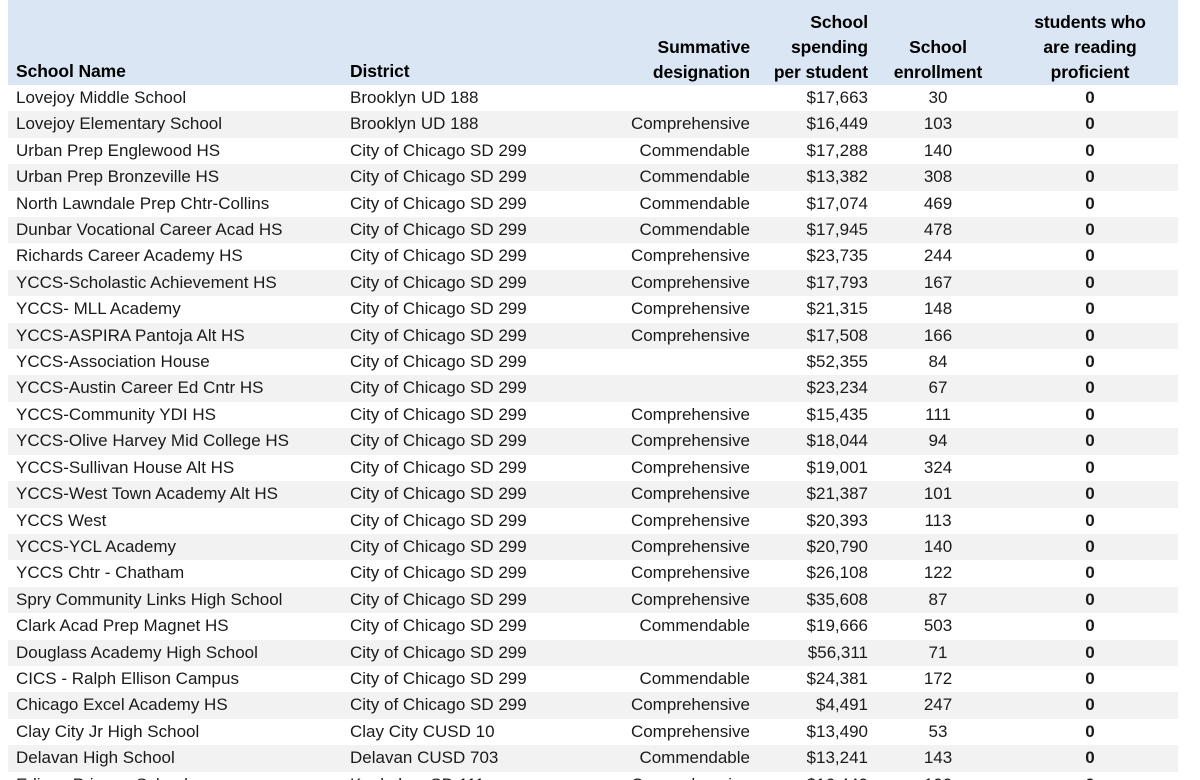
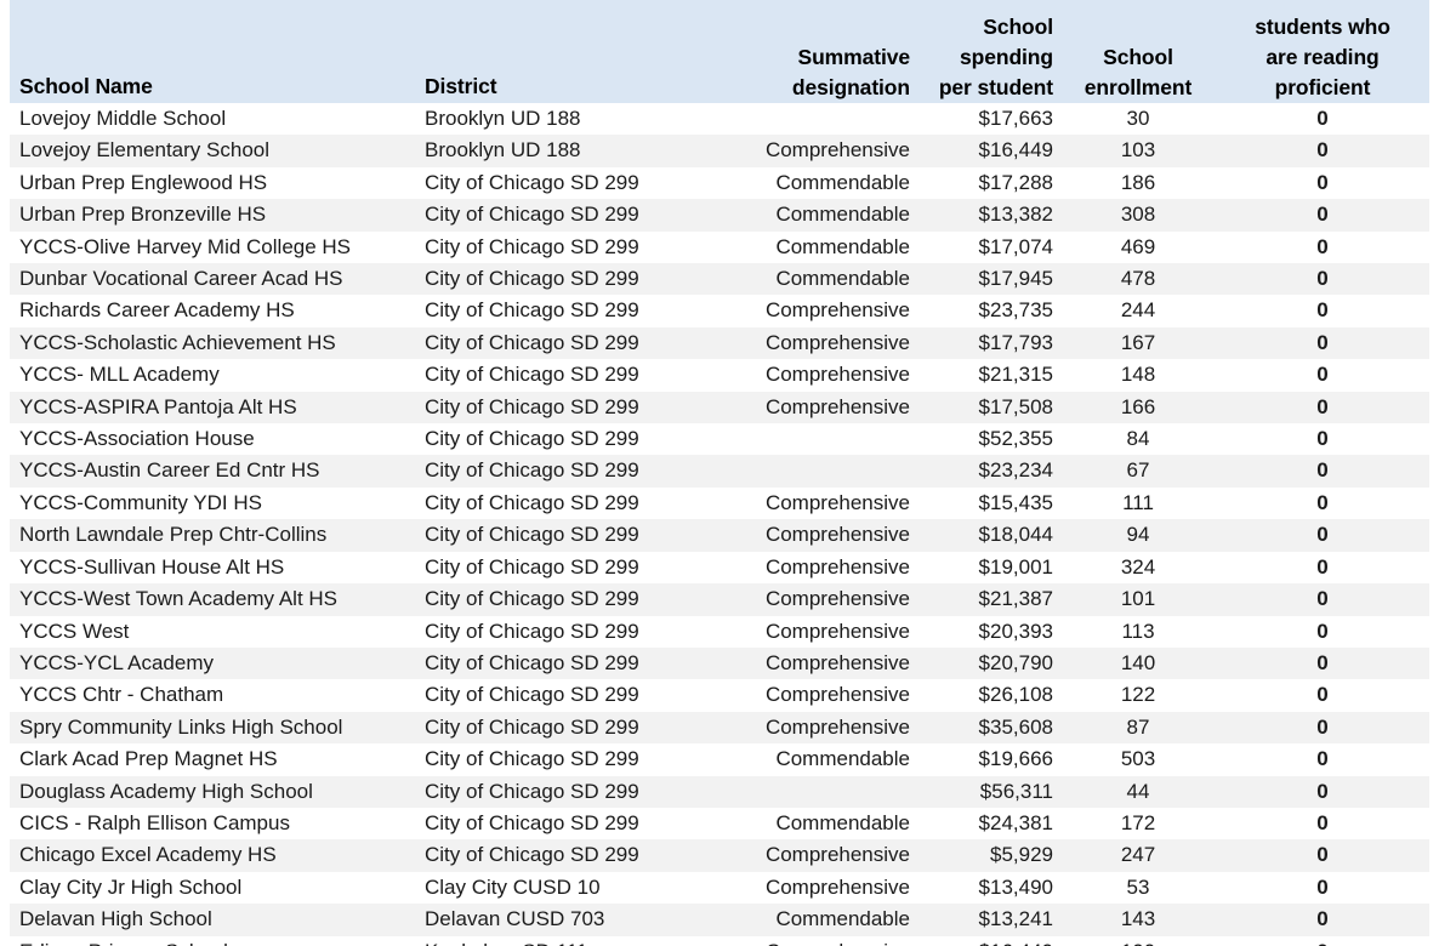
  School Name	District	Summative designation	School spending per student	School enrollment	students who are reading proficient
  Lovejoy Middle School	Brooklyn UD 188		$17,663	30	0
  Lovejoy Elementary School	Brooklyn UD 188	Comprehensive	$16,449	103	0
- Urban Prep Englewood HS	City of Chicago SD 299	Commendable	$17,288	140	0
+ Urban Prep Englewood HS	City of Chicago SD 299	Commendable	$17,288	186	0
  Urban Prep Bronzeville HS	City of Chicago SD 299	Commendable	$13,382	308	0
- North Lawndale Prep Chtr-Collins	City of Chicago SD 299	Commendable	$17,074	469	0
+ YCCS-Olive Harvey Mid College HS	City of Chicago SD 299	Commendable	$17,074	469	0
  Dunbar Vocational Career Acad HS	City of Chicago SD 299	Commendable	$17,945	478	0
  Richards Career Academy HS	City of Chicago SD 299	Comprehensive	$23,735	244	0
  YCCS-Scholastic Achievement HS	City of Chicago SD 299	Comprehensive	$17,793	167	0
  YCCS- MLL Academy	City of Chicago SD 299	Comprehensive	$21,315	148	0
  YCCS-ASPIRA Pantoja Alt HS	City of Chicago SD 299	Comprehensive	$17,508	166	0
  YCCS-Association House	City of Chicago SD 299		$52,355	84	0
  YCCS-Austin Career Ed Cntr HS	City of Chicago SD 299		$23,234	67	0
  YCCS-Community YDI HS	City of Chicago SD 299	Comprehensive	$15,435	111	0
- YCCS-Olive Harvey Mid College HS	City of Chicago SD 299	Comprehensive	$18,044	94	0
+ North Lawndale Prep Chtr-Collins	City of Chicago SD 299	Comprehensive	$18,044	94	0
  YCCS-Sullivan House Alt HS	City of Chicago SD 299	Comprehensive	$19,001	324	0
  YCCS-West Town Academy Alt HS	City of Chicago SD 299	Comprehensive	$21,387	101	0
  YCCS West	City of Chicago SD 299	Comprehensive	$20,393	113	0
  YCCS-YCL Academy	City of Chicago SD 299	Comprehensive	$20,790	140	0
  YCCS Chtr - Chatham	City of Chicago SD 299	Comprehensive	$26,108	122	0
  Spry Community Links High School	City of Chicago SD 299	Comprehensive	$35,608	87	0
  Clark Acad Prep Magnet HS	City of Chicago SD 299	Commendable	$19,666	503	0
- Douglass Academy High School	City of Chicago SD 299		$56,311	71	0
+ Douglass Academy High School	City of Chicago SD 299		$56,311	44	0
  CICS - Ralph Ellison Campus	City of Chicago SD 299	Commendable	$24,381	172	0
- Chicago Excel Academy HS	City of Chicago SD 299	Comprehensive	$4,491	247	0
+ Chicago Excel Academy HS	City of Chicago SD 299	Comprehensive	$5,929	247	0
  Clay City Jr High School	Clay City CUSD 10	Comprehensive	$13,490	53	0
  Delavan High School	Delavan CUSD 703	Commendable	$13,241	143	0
